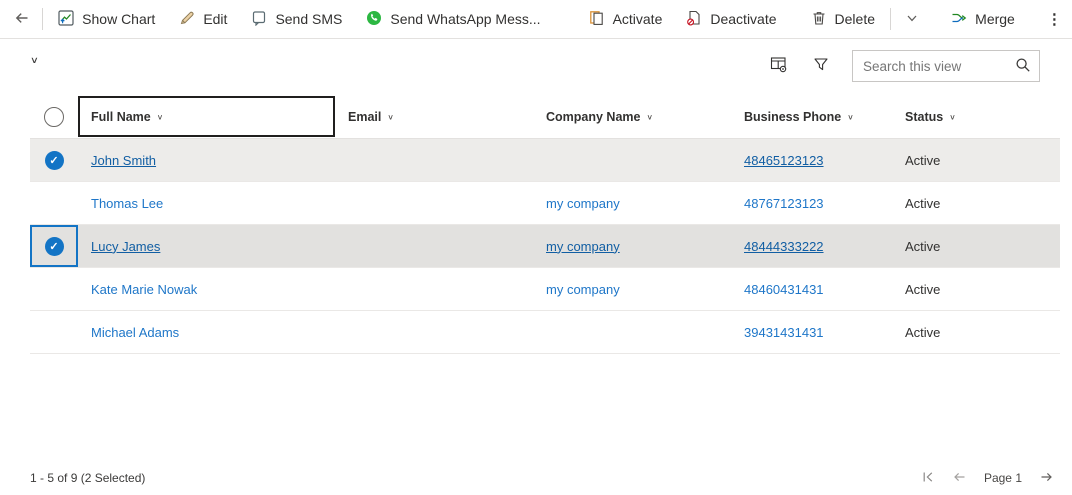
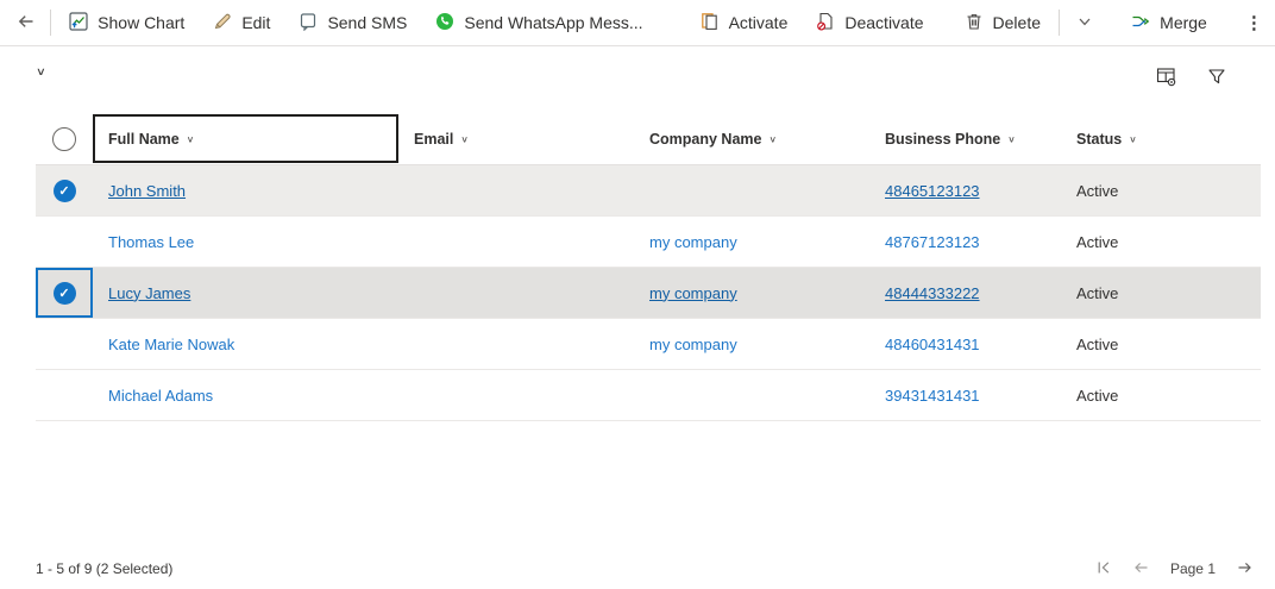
  Show Chart
  Edit
  Send SMS
  Send WhatsApp Mess...
  Activate
  Deactivate
  Delete
  Merge
  ⋮
  ∨
- Search this view
  Full Name
  ∨
  Email
  ∨
  Company Name
  ∨
  Business Phone
  ∨
  Status
  ∨
  ✓
  John Smith
  48465123123
  Active
  Thomas Lee
  my company
  48767123123
  Active
  ✓
  Lucy James
  my company
  48444333222
  Active
  Kate Marie Nowak
  my company
  48460431431
  Active
  Michael Adams
  39431431431
  Active
  1 - 5 of 9 (2 Selected)
  Page 1
